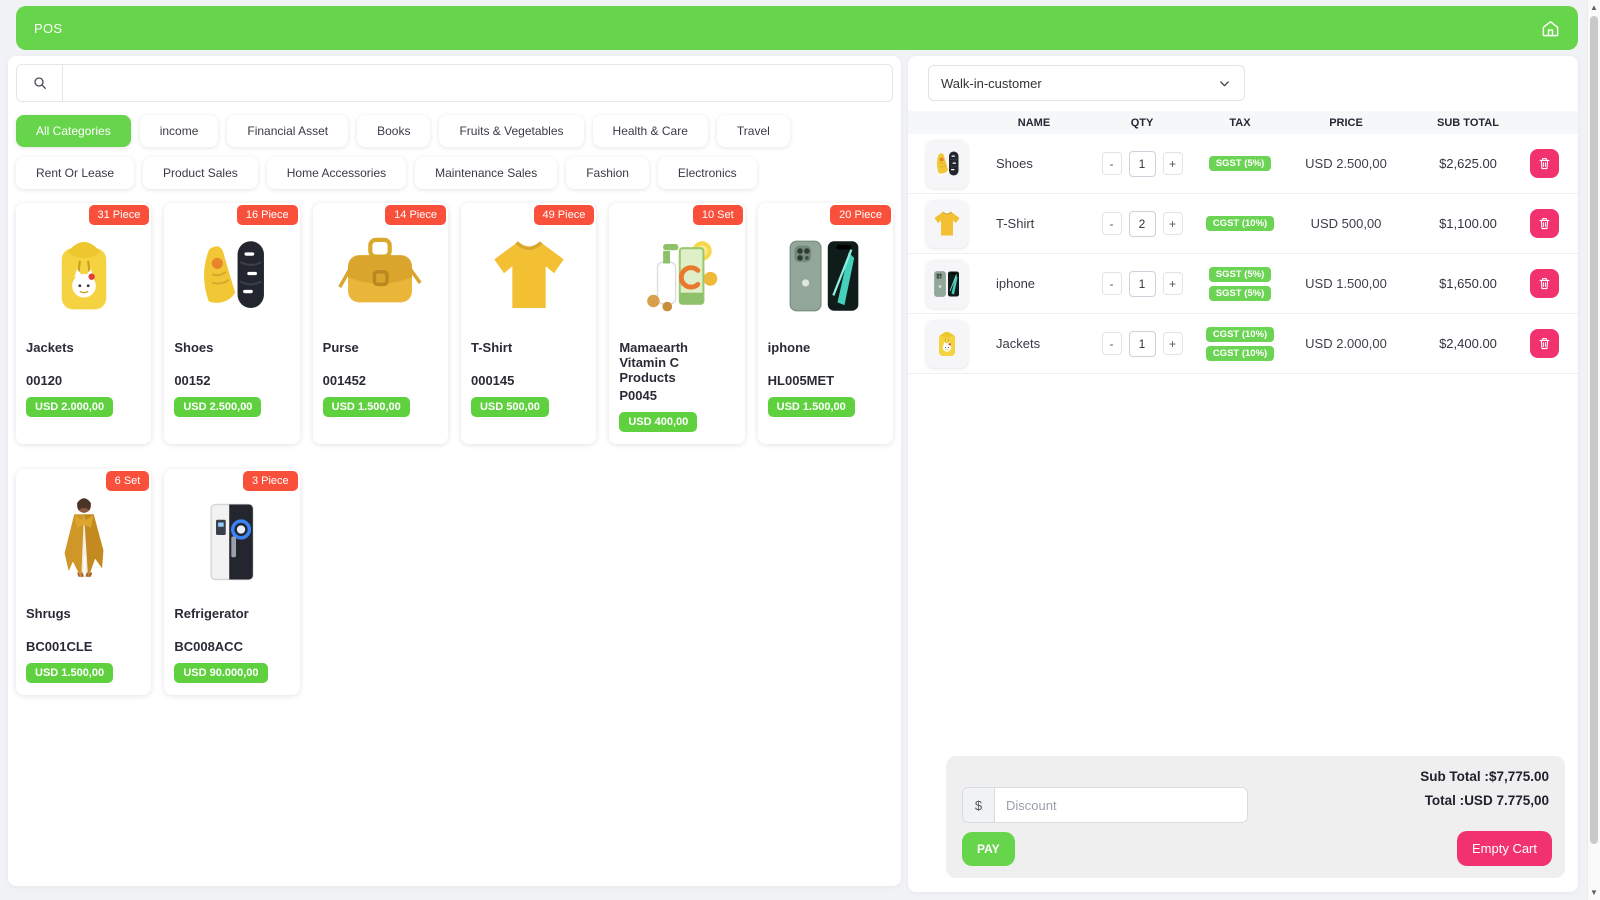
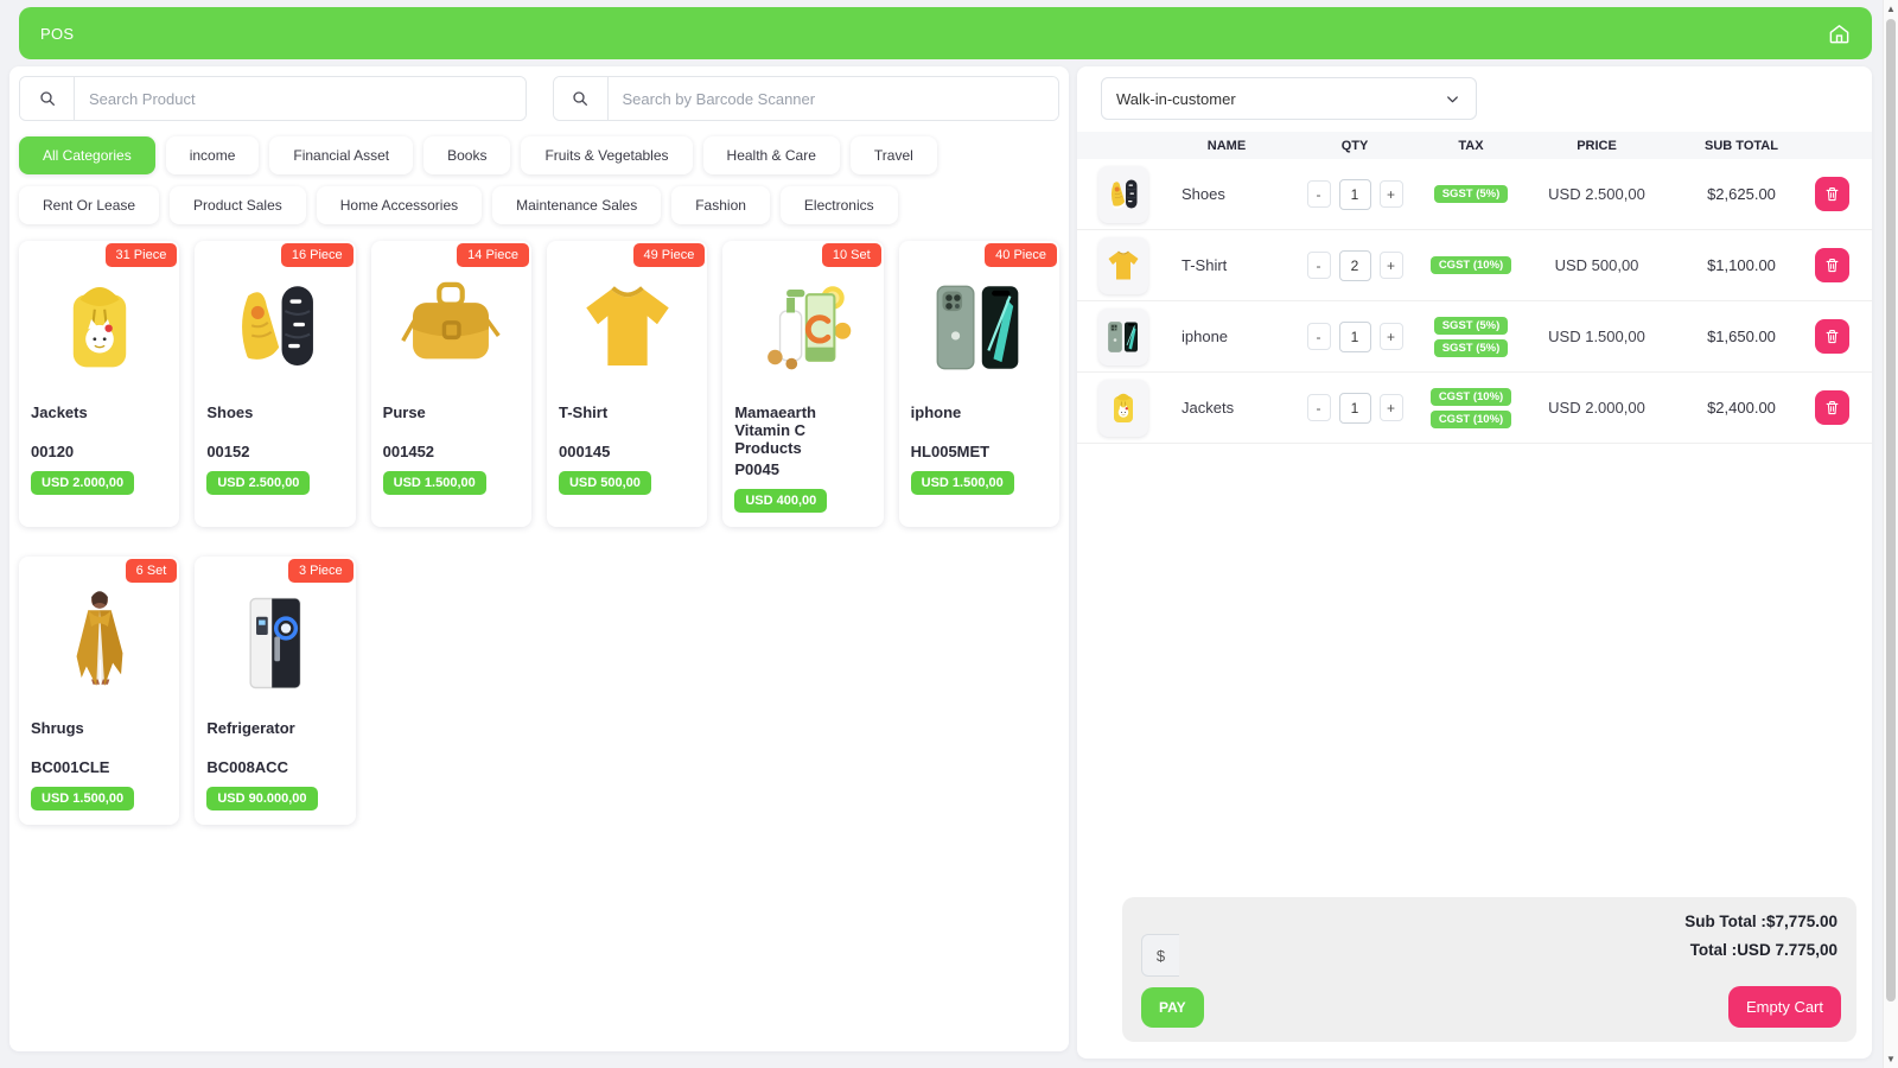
  POS
+ Search Product
+ Search by Barcode Scanner
  All Categories
  income
  Financial Asset
  Books
  Fruits & Vegetables
  Health & Care
  Travel
  Rent Or Lease
  Product Sales
  Home Accessories
  Maintenance Sales
  Fashion
  Electronics
  31 Piece
  Jackets
  00120
  USD 2.000,00
  16 Piece
  Shoes
  00152
  USD 2.500,00
  14 Piece
  Purse
  001452
  USD 1.500,00
  49 Piece
  T-Shirt
  000145
  USD 500,00
  10 Set
  Mamaearth Vitamin C Products
  P0045
  USD 400,00
- 20 Piece
+ 40 Piece
  iphone
  HL005MET
  USD 1.500,00
  6 Set
  Shrugs
  BC001CLE
  USD 1.500,00
  3 Piece
  Refrigerator
  BC008ACC
  USD 90.000,00
  Walk-in-customer
  NAME
  QTY
  TAX
  PRICE
  SUB TOTAL
  Shoes
  -
  1
  +
  SGST (5%)
  USD 2.500,00
  $2,625.00
  T-Shirt
  -
  2
  +
  CGST (10%)
  USD 500,00
  $1,100.00
  iphone
  -
  1
  +
  SGST (5%)
  SGST (5%)
  USD 1.500,00
  $1,650.00
  Jackets
  -
  1
  +
  CGST (10%)
  CGST (10%)
  USD 2.000,00
  $2,400.00
  Sub Total :$7,775.00
  Total :USD 7.775,00
  $
- Discount
  PAY
  Empty Cart
  ▲
  ▼
